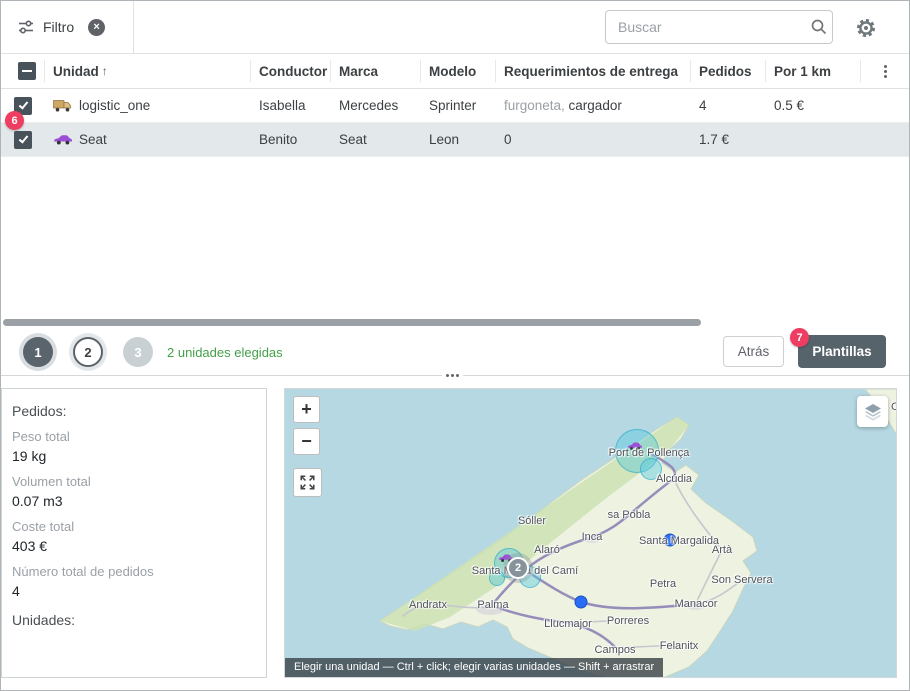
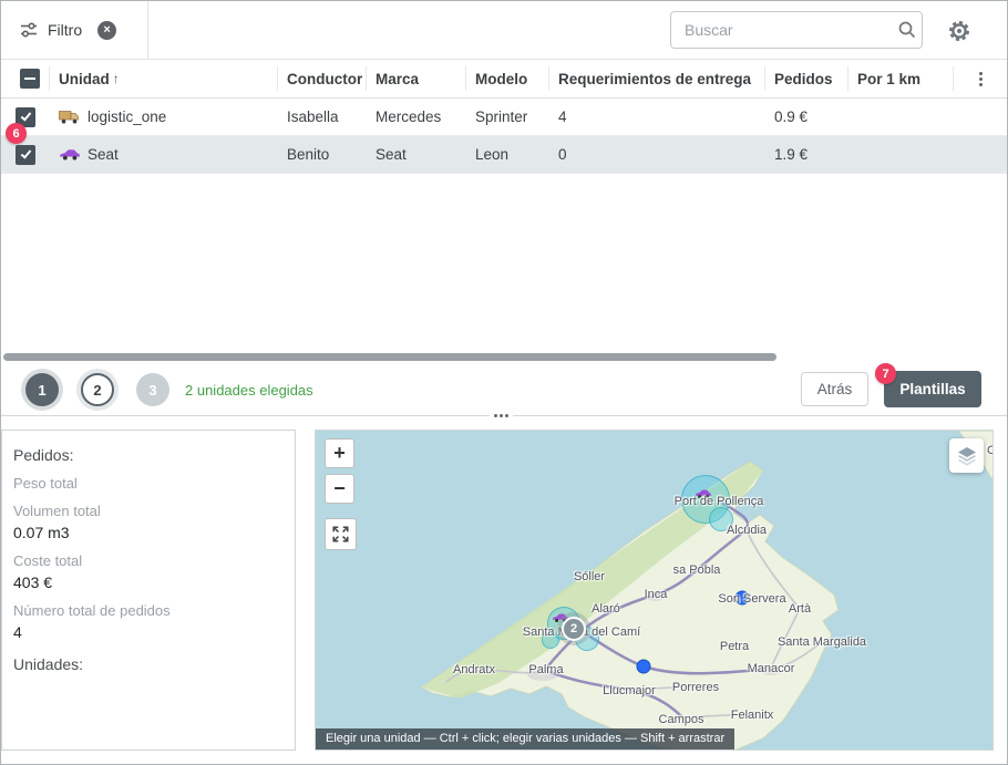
  Filtro
  ×
  Buscar
  Unidad
  ↑
  Conductor
  Marca
  Modelo
  Requerimientos de entrega
  Pedidos
  Por 1 km
  logistic_one
  Isabella
  Mercedes
  Sprinter
- furgoneta, cargador
  4
- 0.5 €
+ 0.9 €
  Seat
  Benito
  Seat
  Leon
  0
- 1.7 €
+ 1.9 €
  6
  1
  2
  3
  2 unidades elegidas
  Atrás
  Plantillas
  7
  Pedidos:
  Peso total
- 19 kg
  Volumen total
  0.07 m3
  Coste total
  403 €
  Número total de pedidos
  4
  Unidades:
  2
  Port de Pollença
  Alcúdia
  Sóller
  sa Pobla
  Inca
  Alaró
- Santa Margalida
+ Son Servera
  Artà
  Santa del Camí
  Petra
- Son Servera
+ Santa Margalida
  Manacor
  Andratx
  Palma
  Llucmajor
  Porreres
  Felanitx
  Campos
  +
  −
  Elegir una unidad — Ctrl + click; elegir varias unidades — Shift + arrastrar
